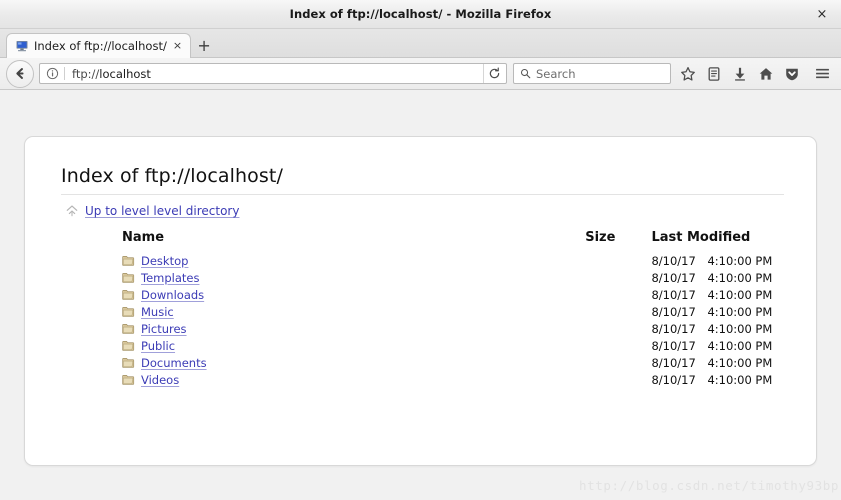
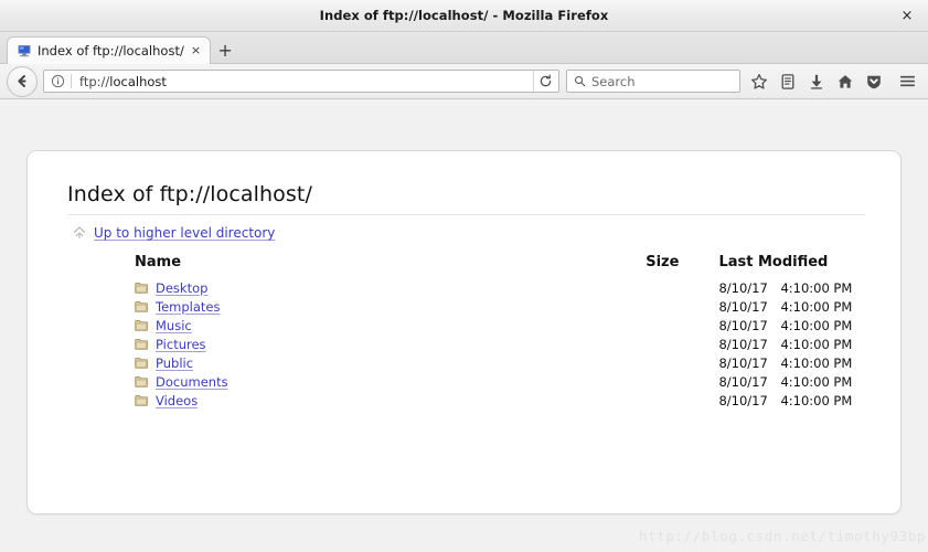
  Index of ftp://localhost/ - Mozilla Firefox
  ×
  Index of ftp://localhost/
  ×
  +
  ftp://localhost
  Search
  Index of ftp://localhost/
- Up to level level directory
+ Up to higher level directory
  Name	Size	Last Modified
  Desktop		8/10/17 4:10:00 PM
  Templates		8/10/17 4:10:00 PM
- Downloads		8/10/17 4:10:00 PM
  Music		8/10/17 4:10:00 PM
  Pictures		8/10/17 4:10:00 PM
  Public		8/10/17 4:10:00 PM
  Documents		8/10/17 4:10:00 PM
  Videos		8/10/17 4:10:00 PM
